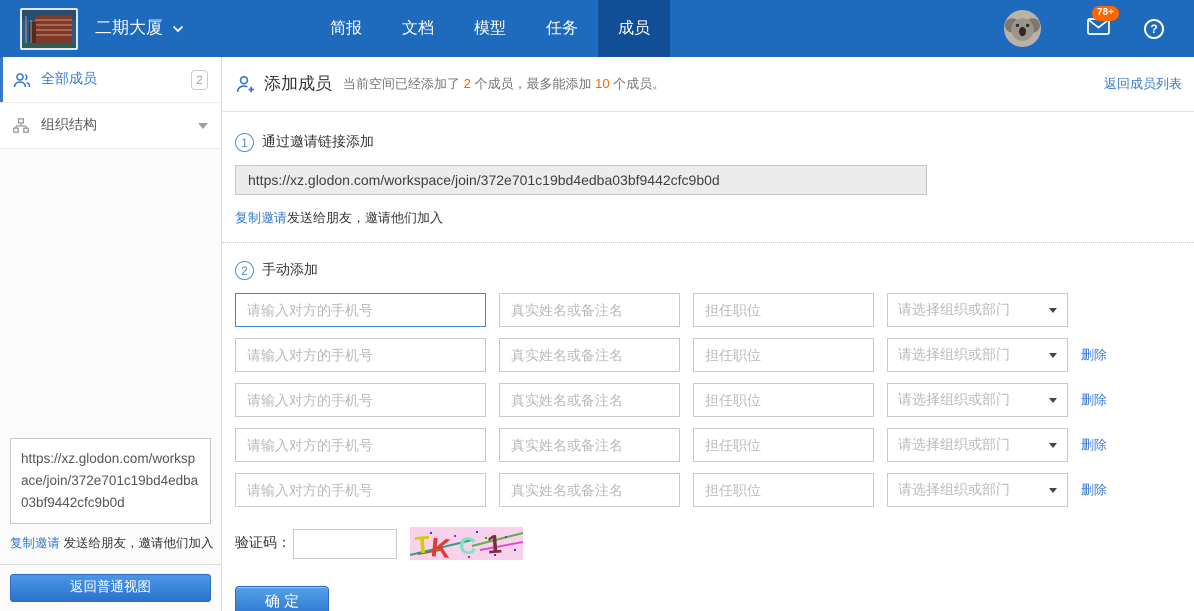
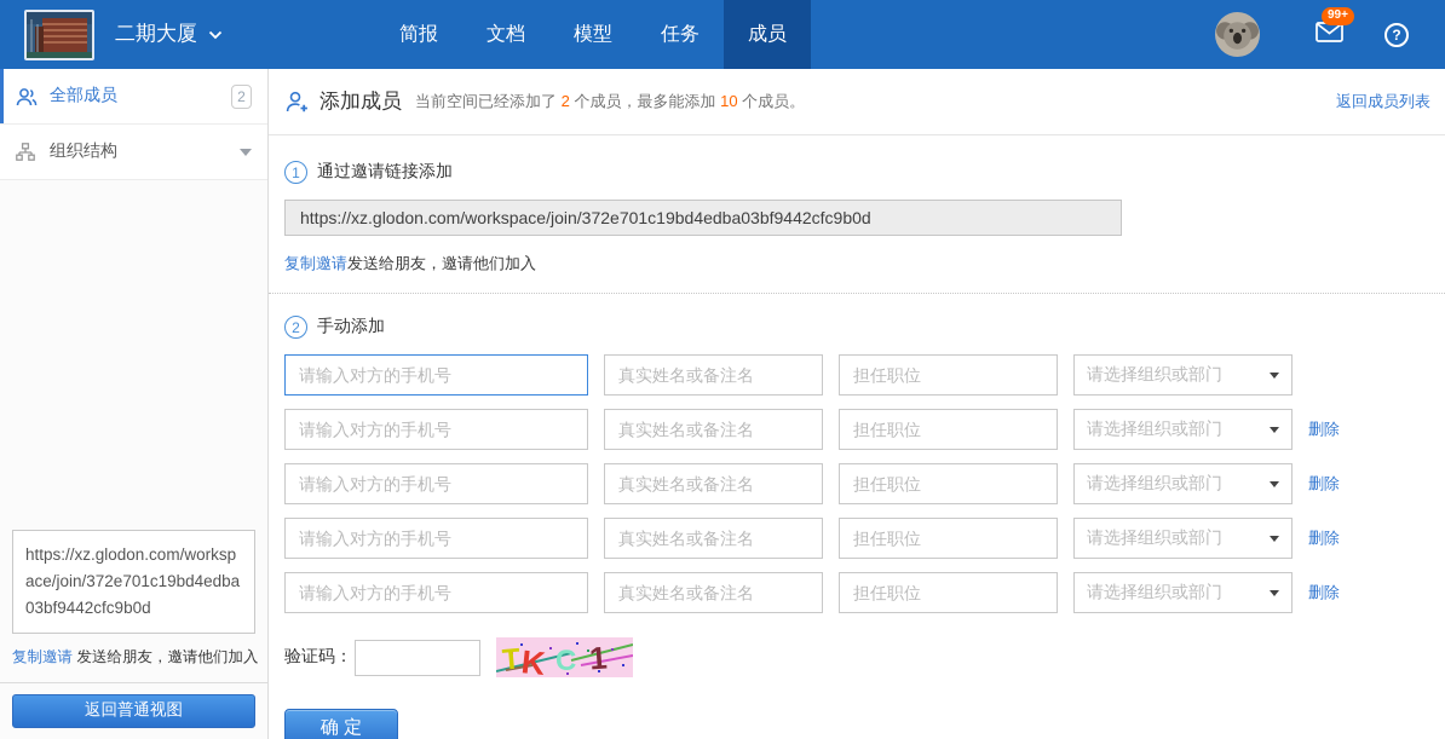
  二期大厦
  简报
  文档
  模型
  任务
  成员
- 78+
+ 99+
  ?
  全部成员
  2
  组织结构
  https://xz.glodon.com/workspace/join/372e701c19bd4edba03bf9442cfc9b0d
  复制邀请 发送给朋友，邀请他们加入
  返回普通视图
  添加成员
  当前空间已经添加了 2 个成员，最多能添加 10 个成员。
  返回成员列表
  1
  通过邀请链接添加
  https://xz.glodon.com/workspace/join/372e701c19bd4edba03bf9442cfc9b0d
  复制邀请发送给朋友，邀请他们加入
  2
  手动添加
  请输入对方的手机号
  真实姓名或备注名
  担任职位
  请选择组织或部门
  请输入对方的手机号
  真实姓名或备注名
  担任职位
  请选择组织或部门
  删除
  请输入对方的手机号
  真实姓名或备注名
  担任职位
  请选择组织或部门
  删除
  请输入对方的手机号
  真实姓名或备注名
  担任职位
  请选择组织或部门
  删除
  请输入对方的手机号
  真实姓名或备注名
  担任职位
  请选择组织或部门
  删除
  验证码：
  C
  确 定
